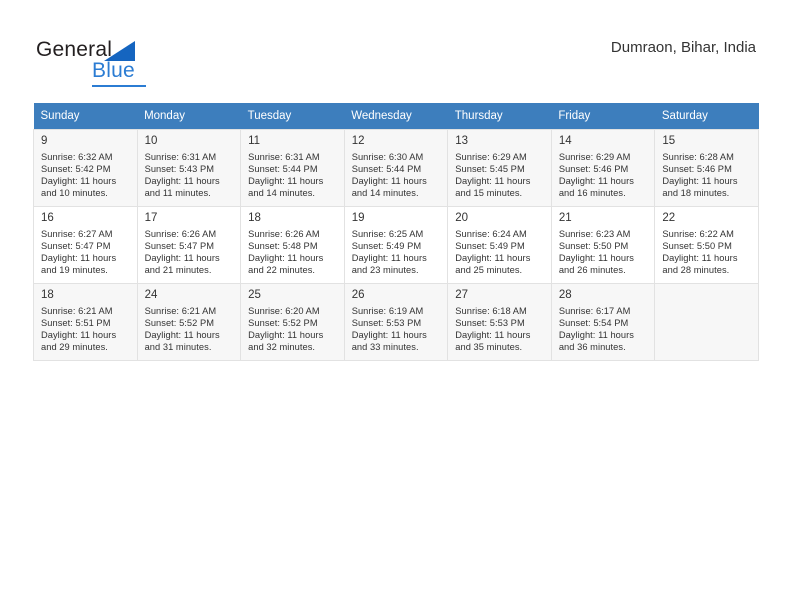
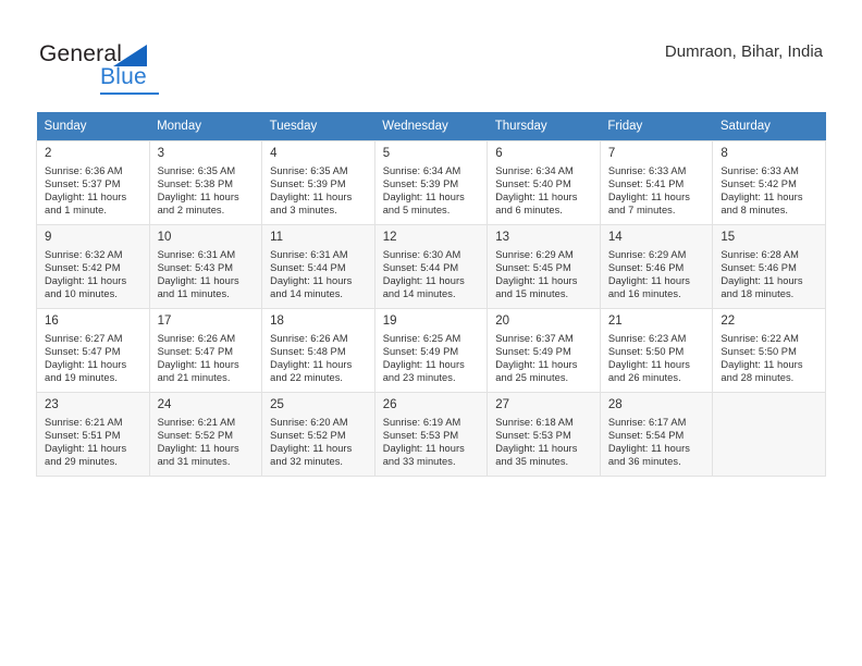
  General
  Blue
  Dumraon, Bihar, India
  Sunday	Monday	Tuesday	Wednesday	Thursday	Friday	Saturday
+ 2Sunrise: 6:36 AMSunset: 5:37 PMDaylight: 11 hoursand 1 minute.	3Sunrise: 6:35 AMSunset: 5:38 PMDaylight: 11 hoursand 2 minutes.	4Sunrise: 6:35 AMSunset: 5:39 PMDaylight: 11 hoursand 3 minutes.	5Sunrise: 6:34 AMSunset: 5:39 PMDaylight: 11 hoursand 5 minutes.	6Sunrise: 6:34 AMSunset: 5:40 PMDaylight: 11 hoursand 6 minutes.	7Sunrise: 6:33 AMSunset: 5:41 PMDaylight: 11 hoursand 7 minutes.	8Sunrise: 6:33 AMSunset: 5:42 PMDaylight: 11 hoursand 8 minutes.
  9Sunrise: 6:32 AMSunset: 5:42 PMDaylight: 11 hoursand 10 minutes.	10Sunrise: 6:31 AMSunset: 5:43 PMDaylight: 11 hoursand 11 minutes.	11Sunrise: 6:31 AMSunset: 5:44 PMDaylight: 11 hoursand 14 minutes.	12Sunrise: 6:30 AMSunset: 5:44 PMDaylight: 11 hoursand 14 minutes.	13Sunrise: 6:29 AMSunset: 5:45 PMDaylight: 11 hoursand 15 minutes.	14Sunrise: 6:29 AMSunset: 5:46 PMDaylight: 11 hoursand 16 minutes.	15Sunrise: 6:28 AMSunset: 5:46 PMDaylight: 11 hoursand 18 minutes.
- 16Sunrise: 6:27 AMSunset: 5:47 PMDaylight: 11 hoursand 19 minutes.	17Sunrise: 6:26 AMSunset: 5:47 PMDaylight: 11 hoursand 21 minutes.	18Sunrise: 6:26 AMSunset: 5:48 PMDaylight: 11 hoursand 22 minutes.	19Sunrise: 6:25 AMSunset: 5:49 PMDaylight: 11 hoursand 23 minutes.	20Sunrise: 6:24 AMSunset: 5:49 PMDaylight: 11 hoursand 25 minutes.	21Sunrise: 6:23 AMSunset: 5:50 PMDaylight: 11 hoursand 26 minutes.	22Sunrise: 6:22 AMSunset: 5:50 PMDaylight: 11 hoursand 28 minutes.
+ 16Sunrise: 6:27 AMSunset: 5:47 PMDaylight: 11 hoursand 19 minutes.	17Sunrise: 6:26 AMSunset: 5:47 PMDaylight: 11 hoursand 21 minutes.	18Sunrise: 6:26 AMSunset: 5:48 PMDaylight: 11 hoursand 22 minutes.	19Sunrise: 6:25 AMSunset: 5:49 PMDaylight: 11 hoursand 23 minutes.	20Sunrise: 6:37 AMSunset: 5:49 PMDaylight: 11 hoursand 25 minutes.	21Sunrise: 6:23 AMSunset: 5:50 PMDaylight: 11 hoursand 26 minutes.	22Sunrise: 6:22 AMSunset: 5:50 PMDaylight: 11 hoursand 28 minutes.
- 18Sunrise: 6:21 AMSunset: 5:51 PMDaylight: 11 hoursand 29 minutes.	24Sunrise: 6:21 AMSunset: 5:52 PMDaylight: 11 hoursand 31 minutes.	25Sunrise: 6:20 AMSunset: 5:52 PMDaylight: 11 hoursand 32 minutes.	26Sunrise: 6:19 AMSunset: 5:53 PMDaylight: 11 hoursand 33 minutes.	27Sunrise: 6:18 AMSunset: 5:53 PMDaylight: 11 hoursand 35 minutes.	28Sunrise: 6:17 AMSunset: 5:54 PMDaylight: 11 hoursand 36 minutes.
+ 23Sunrise: 6:21 AMSunset: 5:51 PMDaylight: 11 hoursand 29 minutes.	24Sunrise: 6:21 AMSunset: 5:52 PMDaylight: 11 hoursand 31 minutes.	25Sunrise: 6:20 AMSunset: 5:52 PMDaylight: 11 hoursand 32 minutes.	26Sunrise: 6:19 AMSunset: 5:53 PMDaylight: 11 hoursand 33 minutes.	27Sunrise: 6:18 AMSunset: 5:53 PMDaylight: 11 hoursand 35 minutes.	28Sunrise: 6:17 AMSunset: 5:54 PMDaylight: 11 hoursand 36 minutes.
